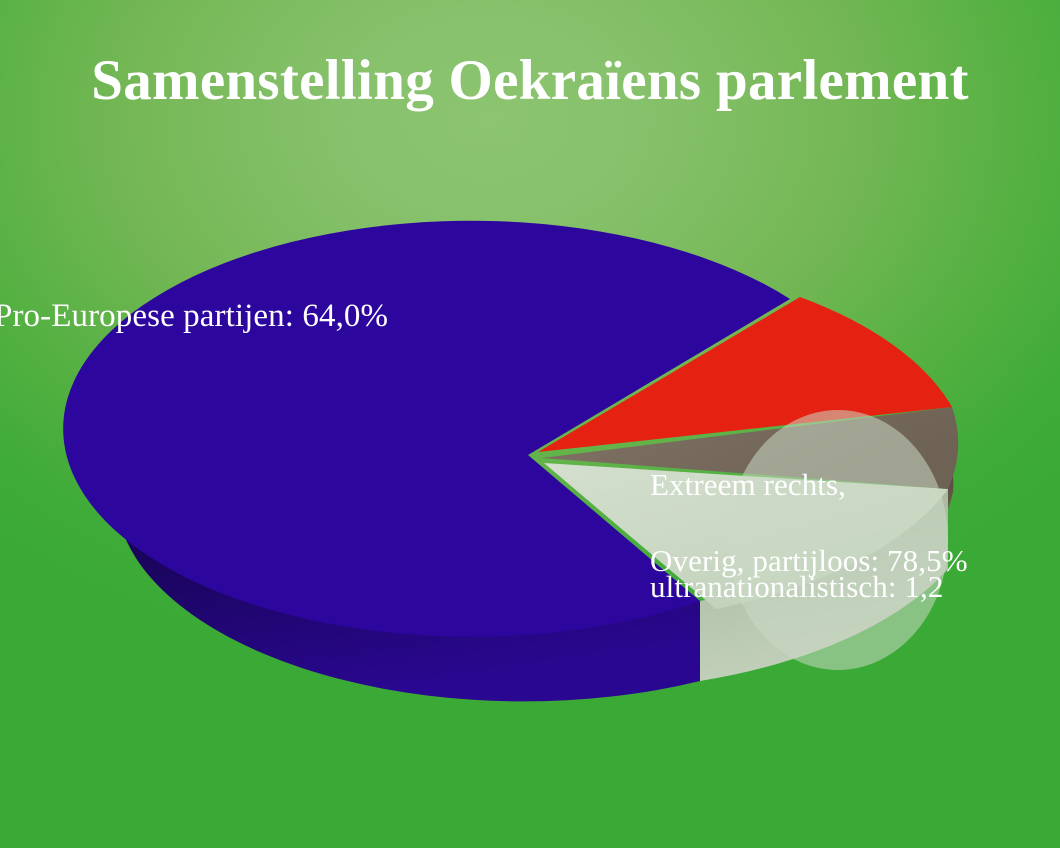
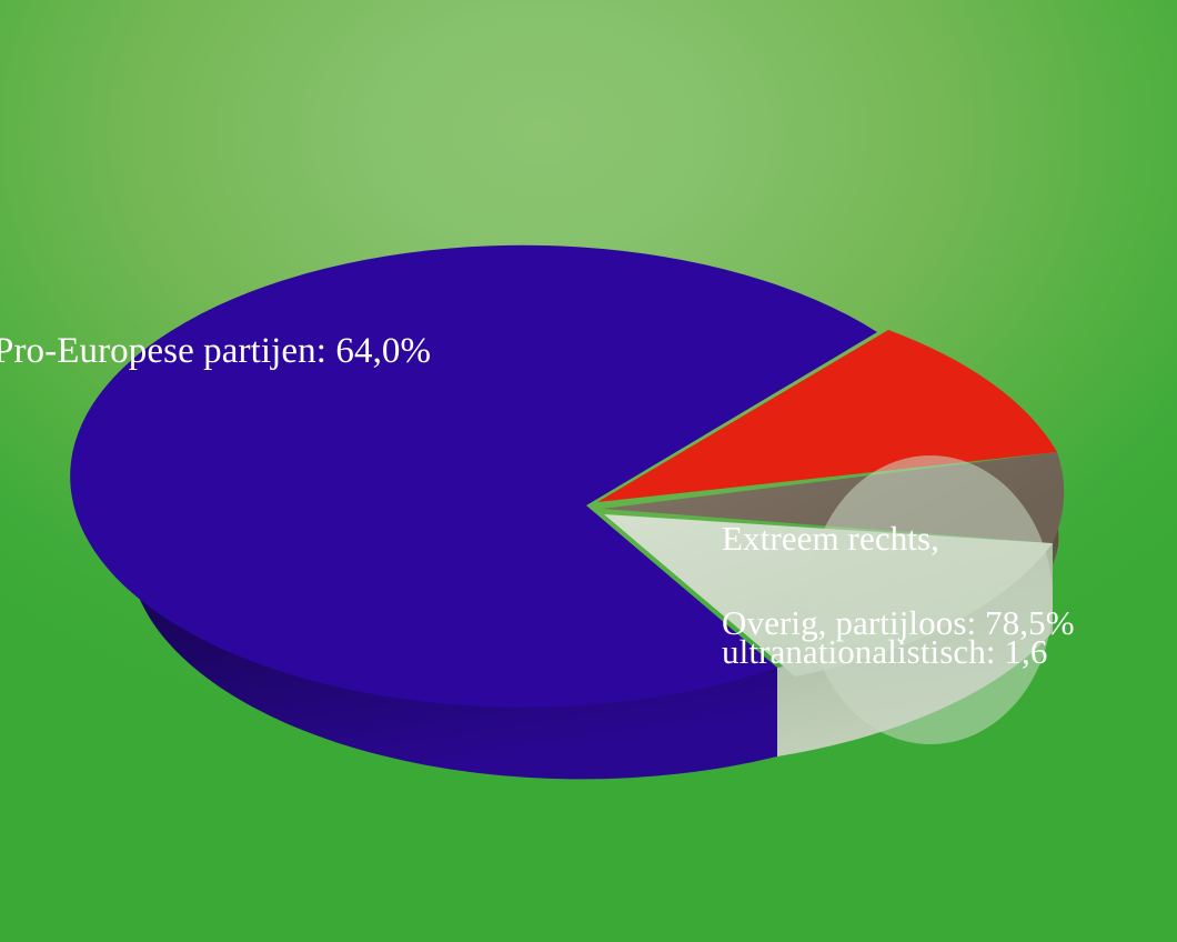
- Samenstelling Oekraïens parlement
  Pro-Europese partijen: 64,0%
  Extreem rechts,
- ultranationalistisch: 1,2
+ ultranationalistisch: 1,6
  Overig, partijloos: 78,5%
